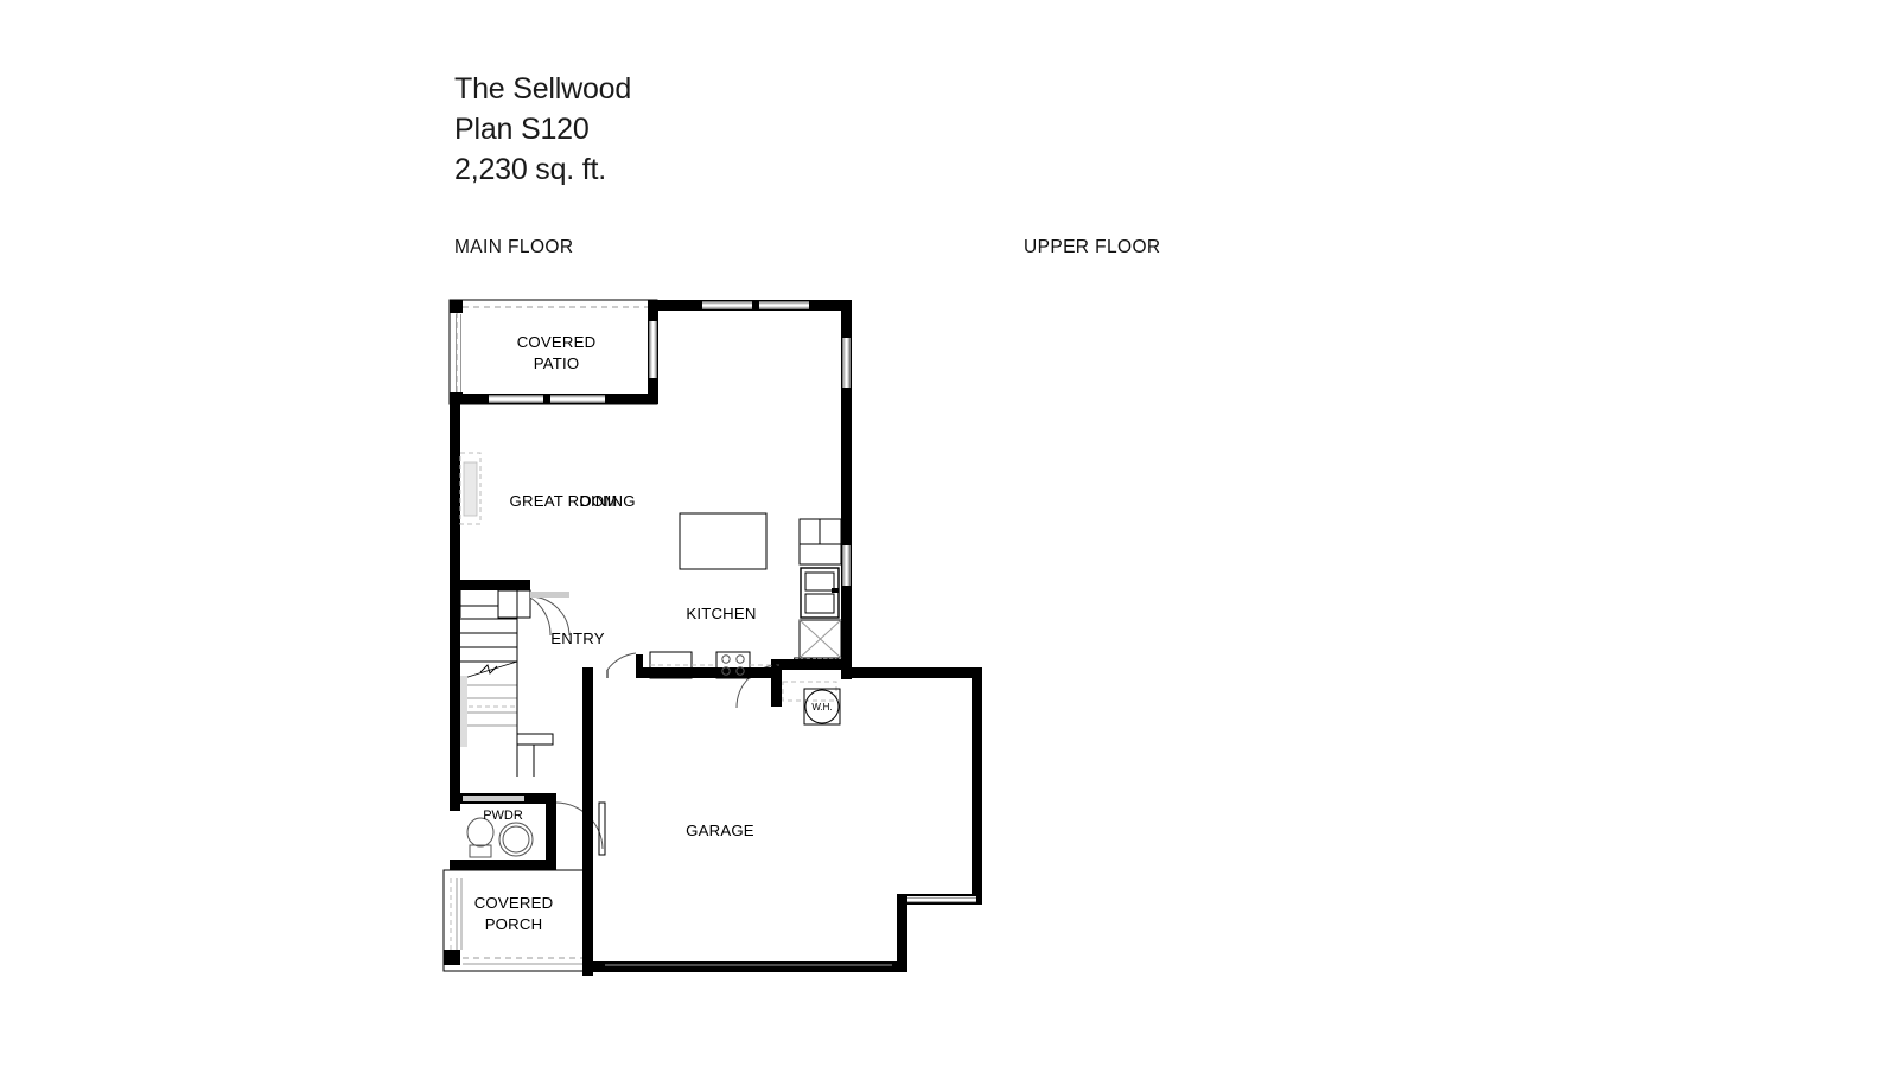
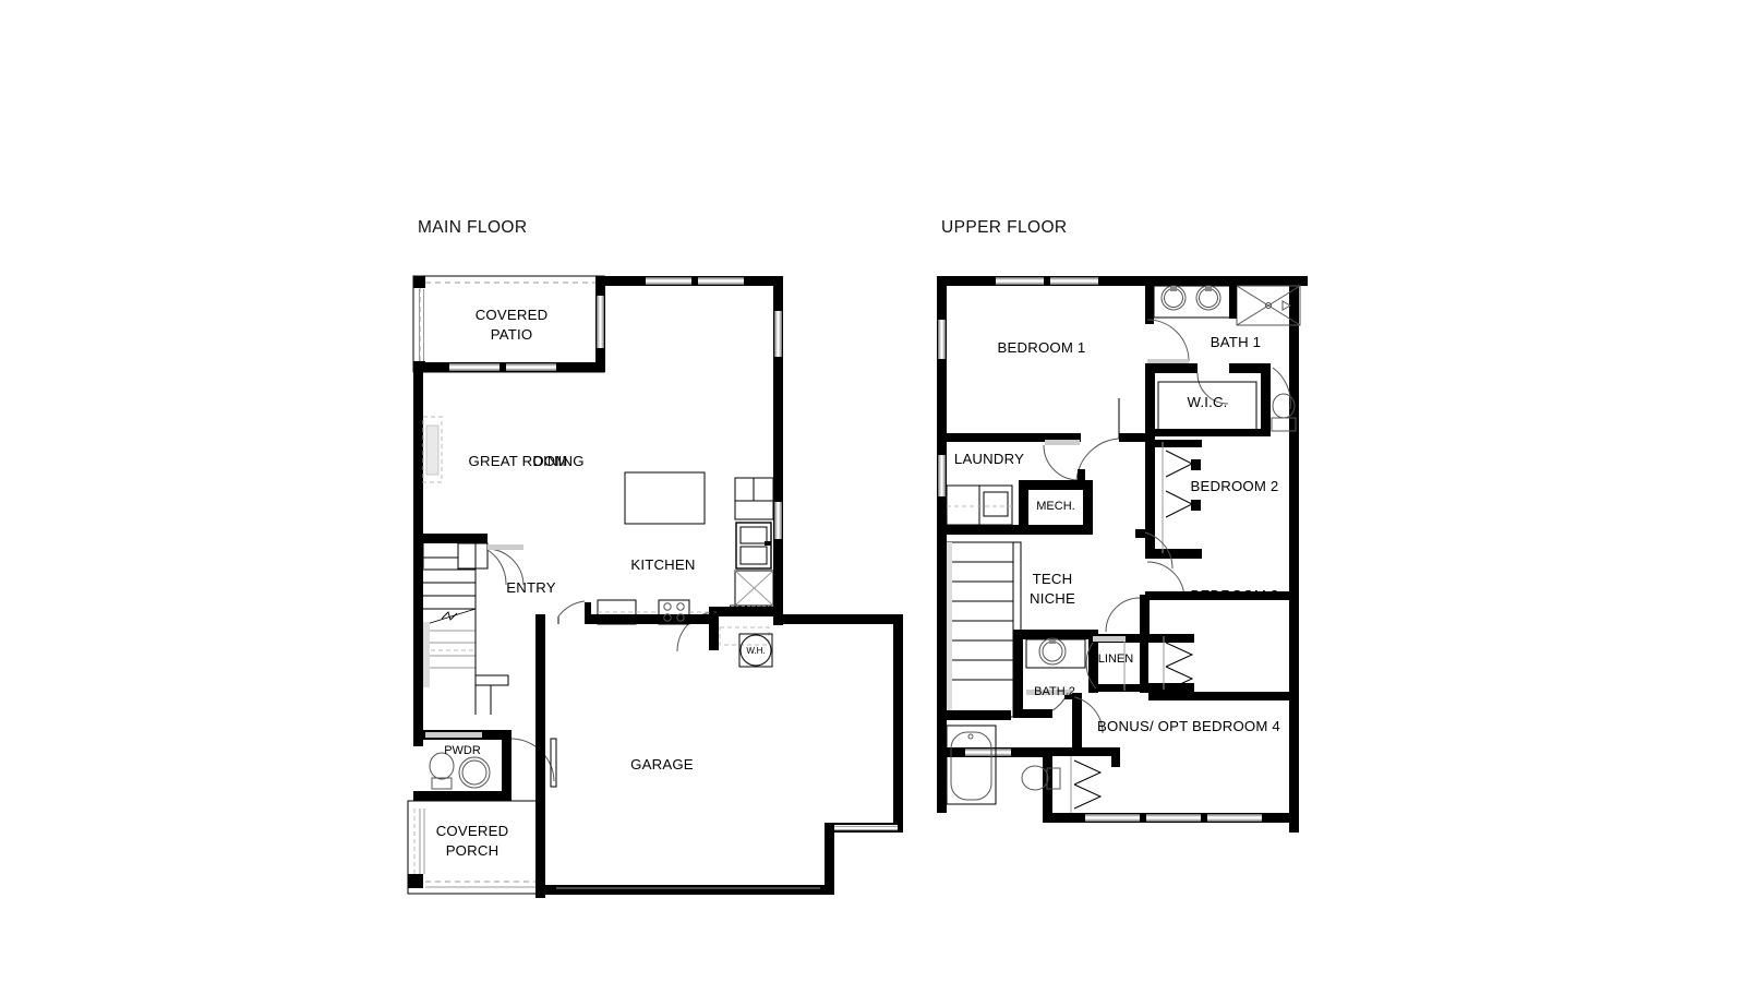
- The Sellwood
- Plan S120
- 2,230 sq. ft.
  MAIN FLOOR
  UPPER FLOOR
  COVERED
  PATIO
  DINING
  GREAT ROOM
  KITCHEN
  PANTRY
  W.H.
  ENTRY
  PWDR
  COVERED
  PORCH
  GARAGE
+ BEDROOM 1
+ BATH 1
+ W.I.C.
+ LAUNDRY
+ MECH.
+ BEDROOM 2
+ TECH
+ NICHE
+ BATH 2
+ LINEN
+ BEDROOM 3
+ BONUS/ OPT BEDROOM 4
